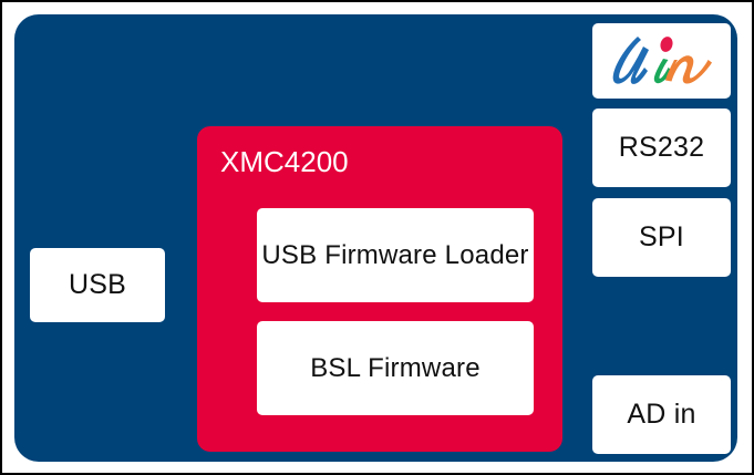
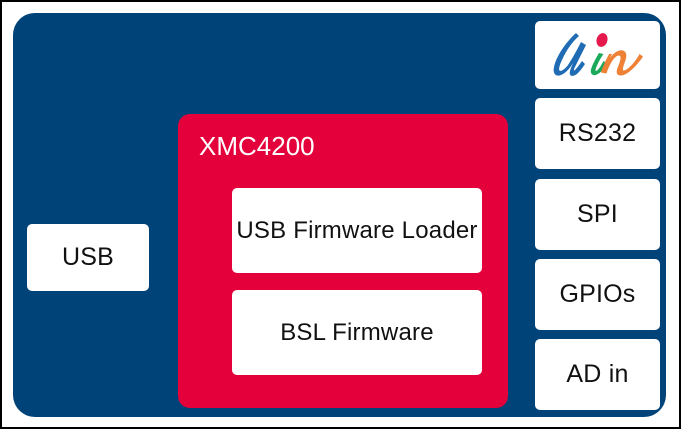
  USB
  XMC4200
  USB Firmware Loader
  BSL Firmware
  RS232
  SPI
+ GPIOs
  AD in
